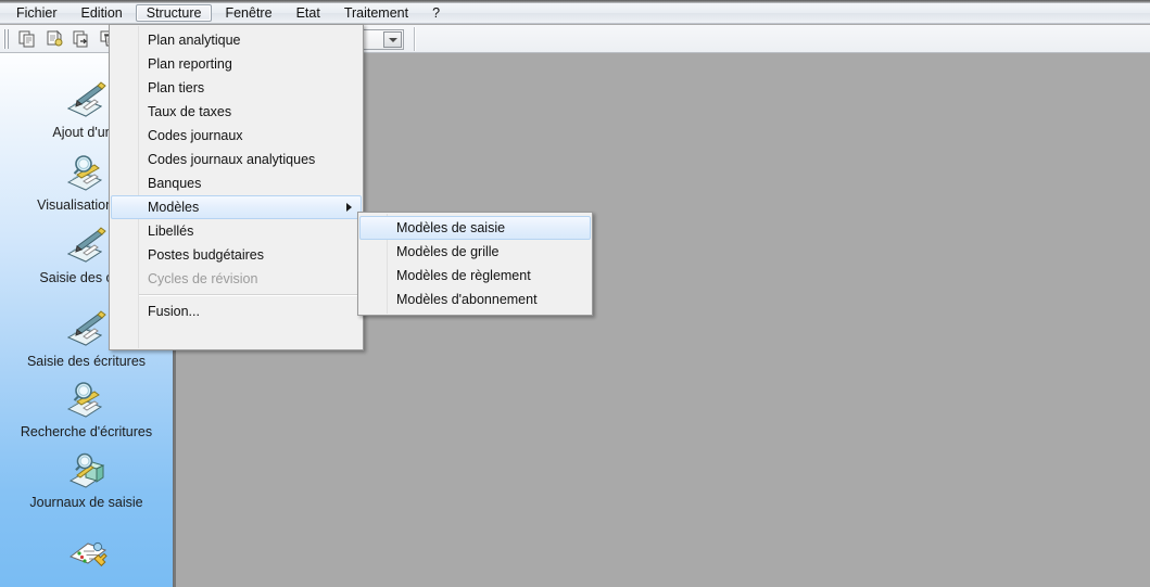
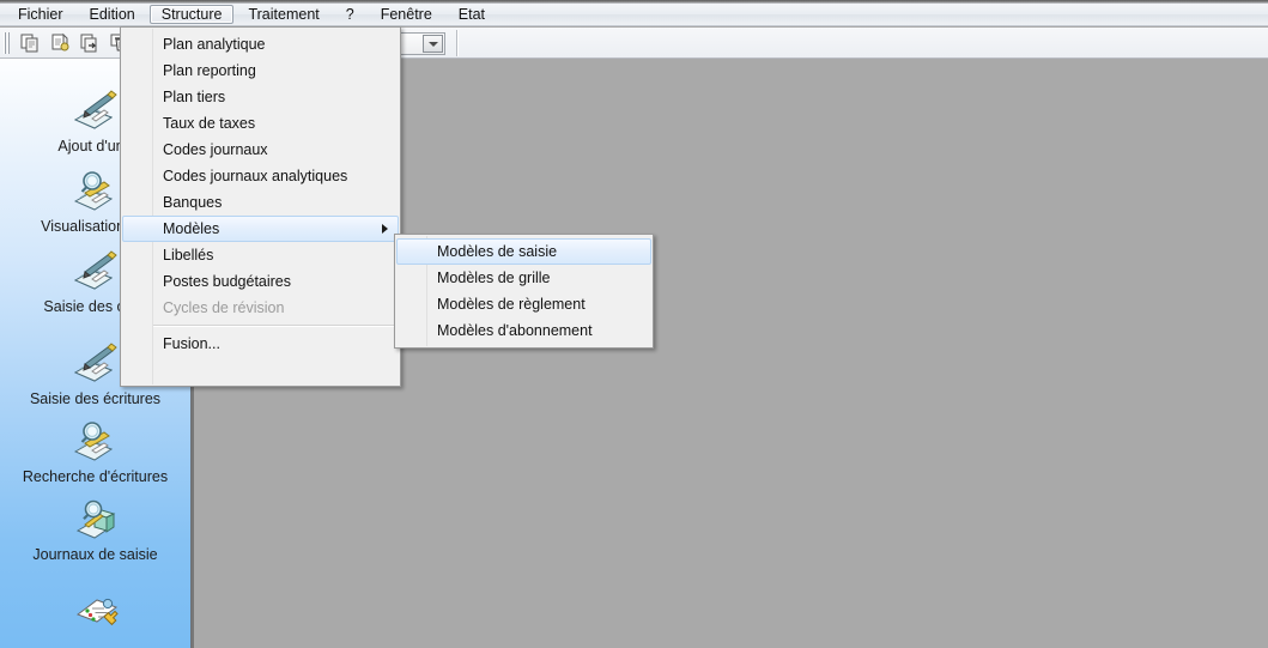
  Fichier
  Edition
  Structure
- Fenêtre
+ Traitement
- Etat
+ ?
- Traitement
+ Fenêtre
- ?
+ Etat
  Ajout d'u
  Visualisatio
  Saisie des écritures
  Recherche d'écritures
  Journaux de saisie
  Plan analytique
  Plan reporting
  Plan tiers
  Taux de taxes
  Codes journaux
  Codes journaux analytiques
  Banques
  Modèles
  Libellés
  Postes budgétaires
  Cycles de révision
  Fusion...
  Modèles de saisie
  Modèles de grille
  Modèles de règlement
  Modèles d'abonnement
